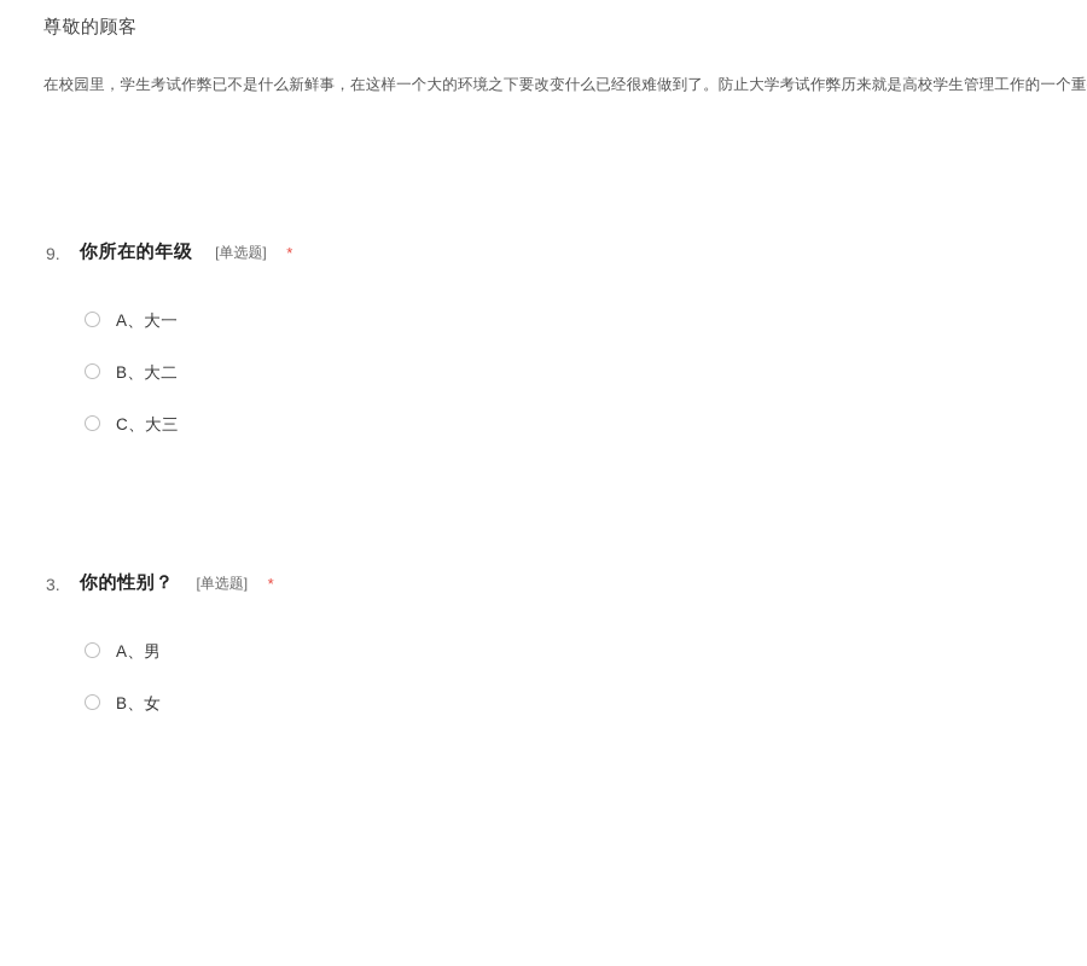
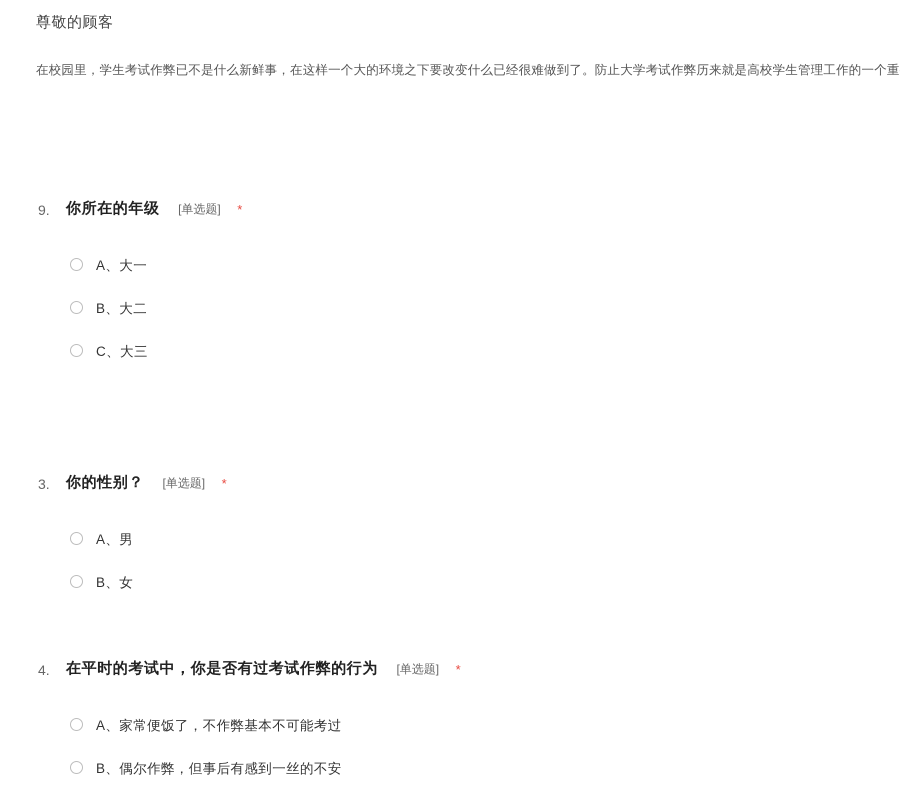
  尊敬的顾客
  9.
  你所在的年级 [单选题] *
  A、大一
  B、大二
  C、大三
  3.
  你的性别？ [单选题] *
  A、男
  B、女
+ 4.
+ 在平时的考试中，你是否有过考试作弊的行为 [单选题] *
+ A、家常便饭了，不作弊基本不可能考过
+ B、偶尔作弊，但事后有感到一丝的不安
